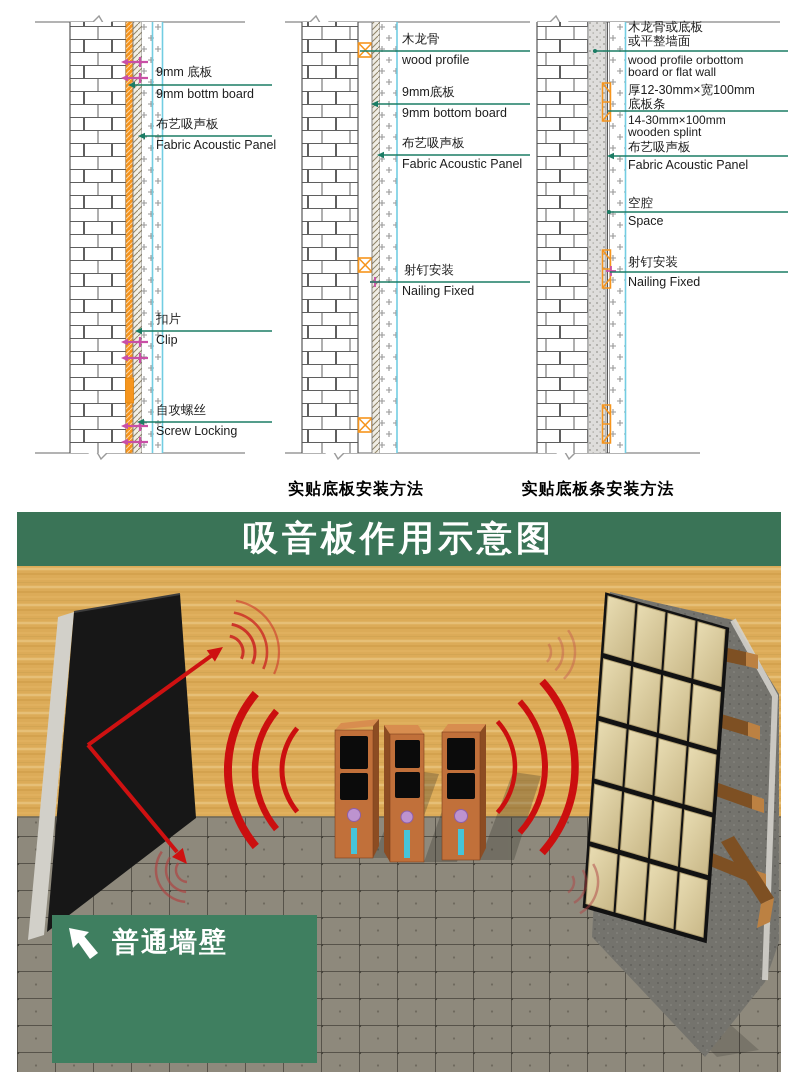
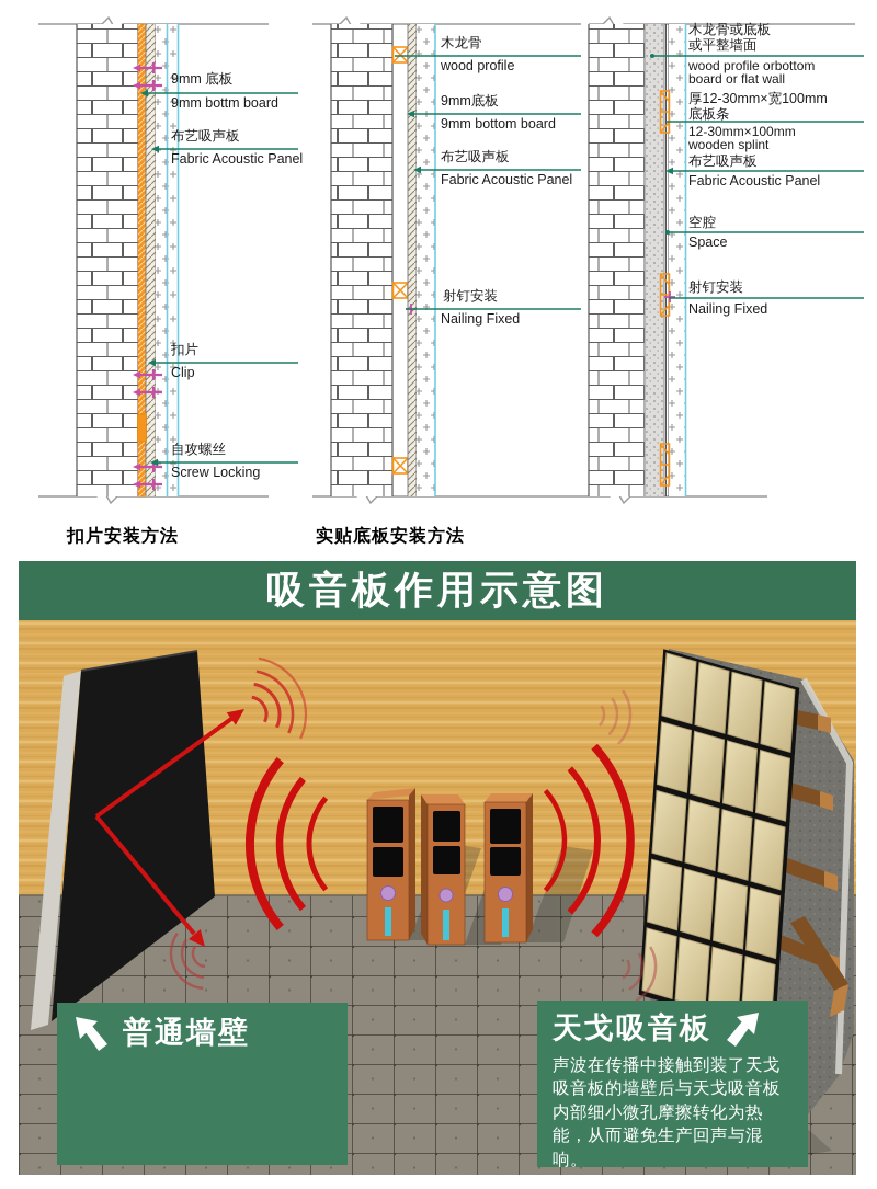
  9mm 底板
  9mm bottm board
  布艺吸声板
  Fabric Acoustic Panel
  扣片
  Clip
  自攻螺丝
  Screw Locking
+ 扣片安装方法
  木龙骨
  wood profile
  9mm底板
  9mm bottom board
  布艺吸声板
  Fabric Acoustic Panel
  射钉安装
  Nailing Fixed
  实贴底板安装方法
  木龙骨或底板
  或平整墙面
  wood profile orbottom
  board or flat wall
  厚12-30mm×宽100mm
  底板条
- 14-30mm×100mm
+ 12-30mm×100mm
  wooden splint
  布艺吸声板
  Fabric Acoustic Panel
  空腔
  Space
  射钉安装
  Nailing Fixed
- 实贴底板条安装方法
  吸音板作用示意图
  普通墙壁
+ 天戈吸音板
+ 声波在传播中接触到装了天戈吸音板的墙壁后与天戈吸音板内部细小微孔摩擦转化为热能，从而避免生产回声与混响。
